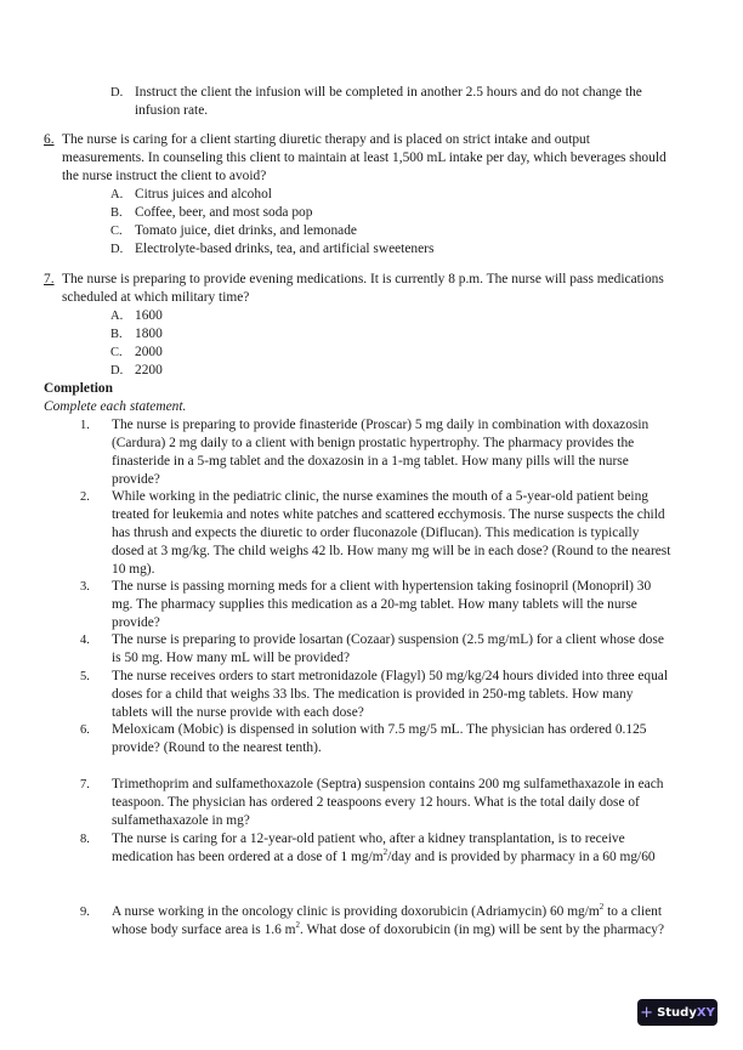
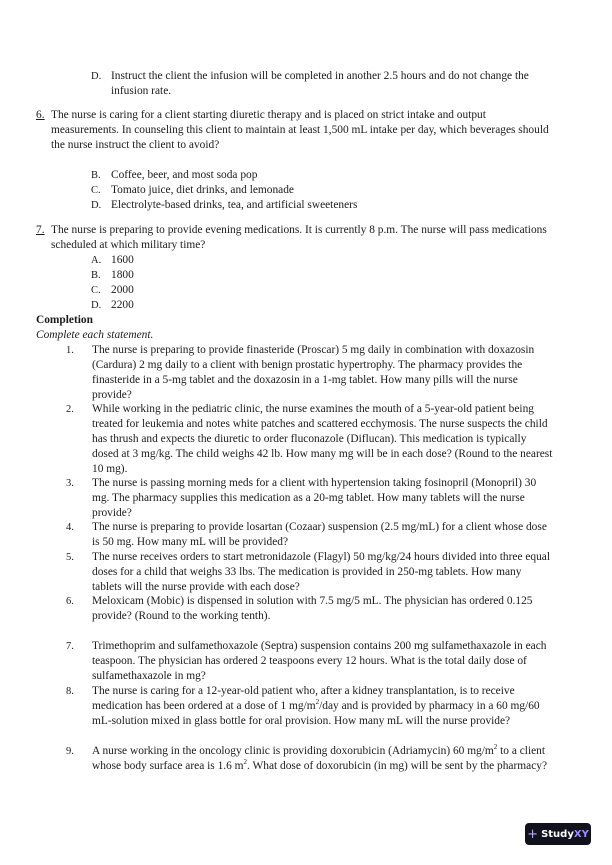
  D. Instruct the client the infusion will be completed in another 2.5 hours and do not change the
  infusion rate.
  6.
  The nurse is caring for a client starting diuretic therapy and is placed on strict intake and output
  measurements. In counseling this client to maintain at least 1,500 mL intake per day, which beverages should
  the nurse instruct the client to avoid?
- A. Citrus juices and alcohol
  B. Coffee, beer, and most soda pop
  C. Tomato juice, diet drinks, and lemonade
  D. Electrolyte-based drinks, tea, and artificial sweeteners
  7.
  The nurse is preparing to provide evening medications. It is currently 8 p.m. The nurse will pass medications
  scheduled at which military time?
  A. 1600
  B. 1800
  C. 2000
  D. 2200
  Completion
  Complete each statement.
  1.
  The nurse is preparing to provide finasteride (Proscar) 5 mg daily in combination with doxazosin
  (Cardura) 2 mg daily to a client with benign prostatic hypertrophy. The pharmacy provides the
  finasteride in a 5-mg tablet and the doxazosin in a 1-mg tablet. How many pills will the nurse
  provide?
  2.
  While working in the pediatric clinic, the nurse examines the mouth of a 5-year-old patient being
  treated for leukemia and notes white patches and scattered ecchymosis. The nurse suspects the child
  has thrush and expects the diuretic to order fluconazole (Diflucan). This medication is typically
  dosed at 3 mg/kg. The child weighs 42 lb. How many mg will be in each dose? (Round to the nearest
  10 mg).
  3.
  The nurse is passing morning meds for a client with hypertension taking fosinopril (Monopril) 30
  mg. The pharmacy supplies this medication as a 20-mg tablet. How many tablets will the nurse
  provide?
  4.
  The nurse is preparing to provide losartan (Cozaar) suspension (2.5 mg/mL) for a client whose dose
  is 50 mg. How many mL will be provided?
  5.
  The nurse receives orders to start metronidazole (Flagyl) 50 mg/kg/24 hours divided into three equal
  doses for a child that weighs 33 lbs. The medication is provided in 250-mg tablets. How many
  tablets will the nurse provide with each dose?
  6.
  Meloxicam (Mobic) is dispensed in solution with 7.5 mg/5 mL. The physician has ordered 0.125
- provide? (Round to the nearest tenth).
+ provide? (Round to the working tenth).
  7.
  Trimethoprim and sulfamethoxazole (Septra) suspension contains 200 mg sulfamethaxazole in each
  teaspoon. The physician has ordered 2 teaspoons every 12 hours. What is the total daily dose of
  sulfamethaxazole in mg?
  8.
  The nurse is caring for a 12-year-old patient who, after a kidney transplantation, is to receive
  medication has been ordered at a dose of 1 mg/m2/day and is provided by pharmacy in a 60 mg/60
+ mL-solution mixed in glass bottle for oral provision. How many mL will the nurse provide?
  9.
  A nurse working in the oncology clinic is providing doxorubicin (Adriamycin) 60 mg/m2 to a client
  whose body surface area is 1.6 m2. What dose of doxorubicin (in mg) will be sent by the pharmacy?
  +
  StudyXY
